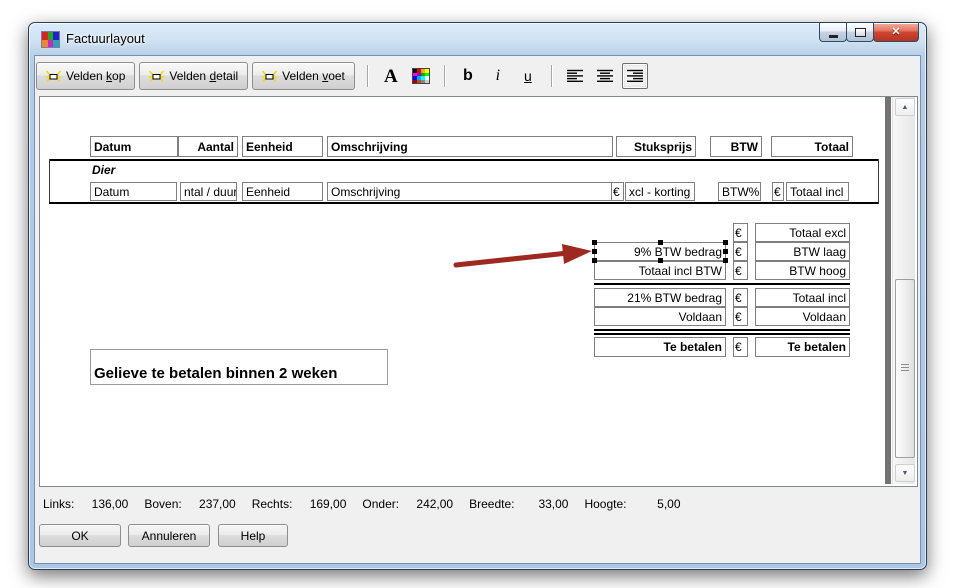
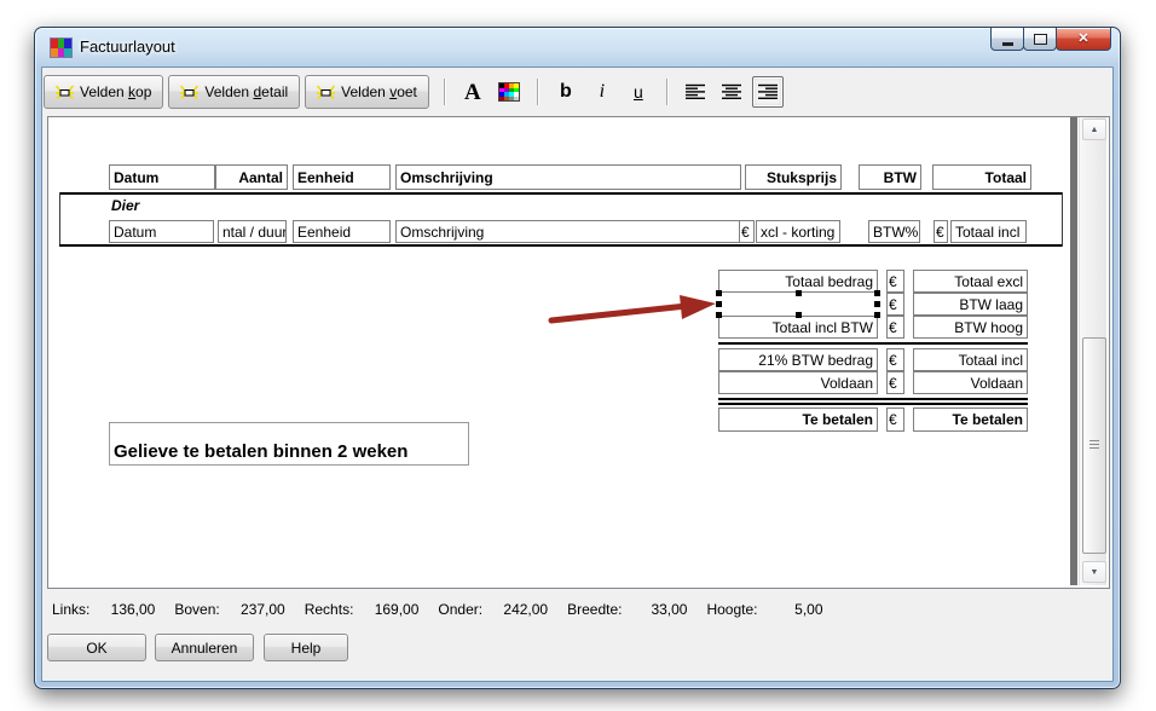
  Factuurlayout
  ✕
  Velden kop
  Velden detail
  Velden voet
  A
  b
  i
  u
  Datum
  Aantal
  Eenheid
  Omschrijving
  Stuksprijs
  BTW
  Totaal
  Dier
  Datum
  ntal / duur
  Eenheid
  Omschrijving
  €
  xcl - korting
  BTW%
  €
  Totaal incl
+ Totaal bedrag
  €
  Totaal excl
- 9% BTW bedrag
  €
  BTW laag
  Totaal incl BTW
  €
  BTW hoog
  21% BTW bedrag
  €
  Totaal incl
  Voldaan
  €
  Voldaan
  Te betalen
  €
  Te betalen
  Gelieve te betalen binnen 2 weken
  Links:
  136,00
  Boven:
  237,00
  Rechts:
  169,00
  Onder:
  242,00
  Breedte:
  33,00
  Hoogte:
  5,00
  OK
  Annuleren
  Help
